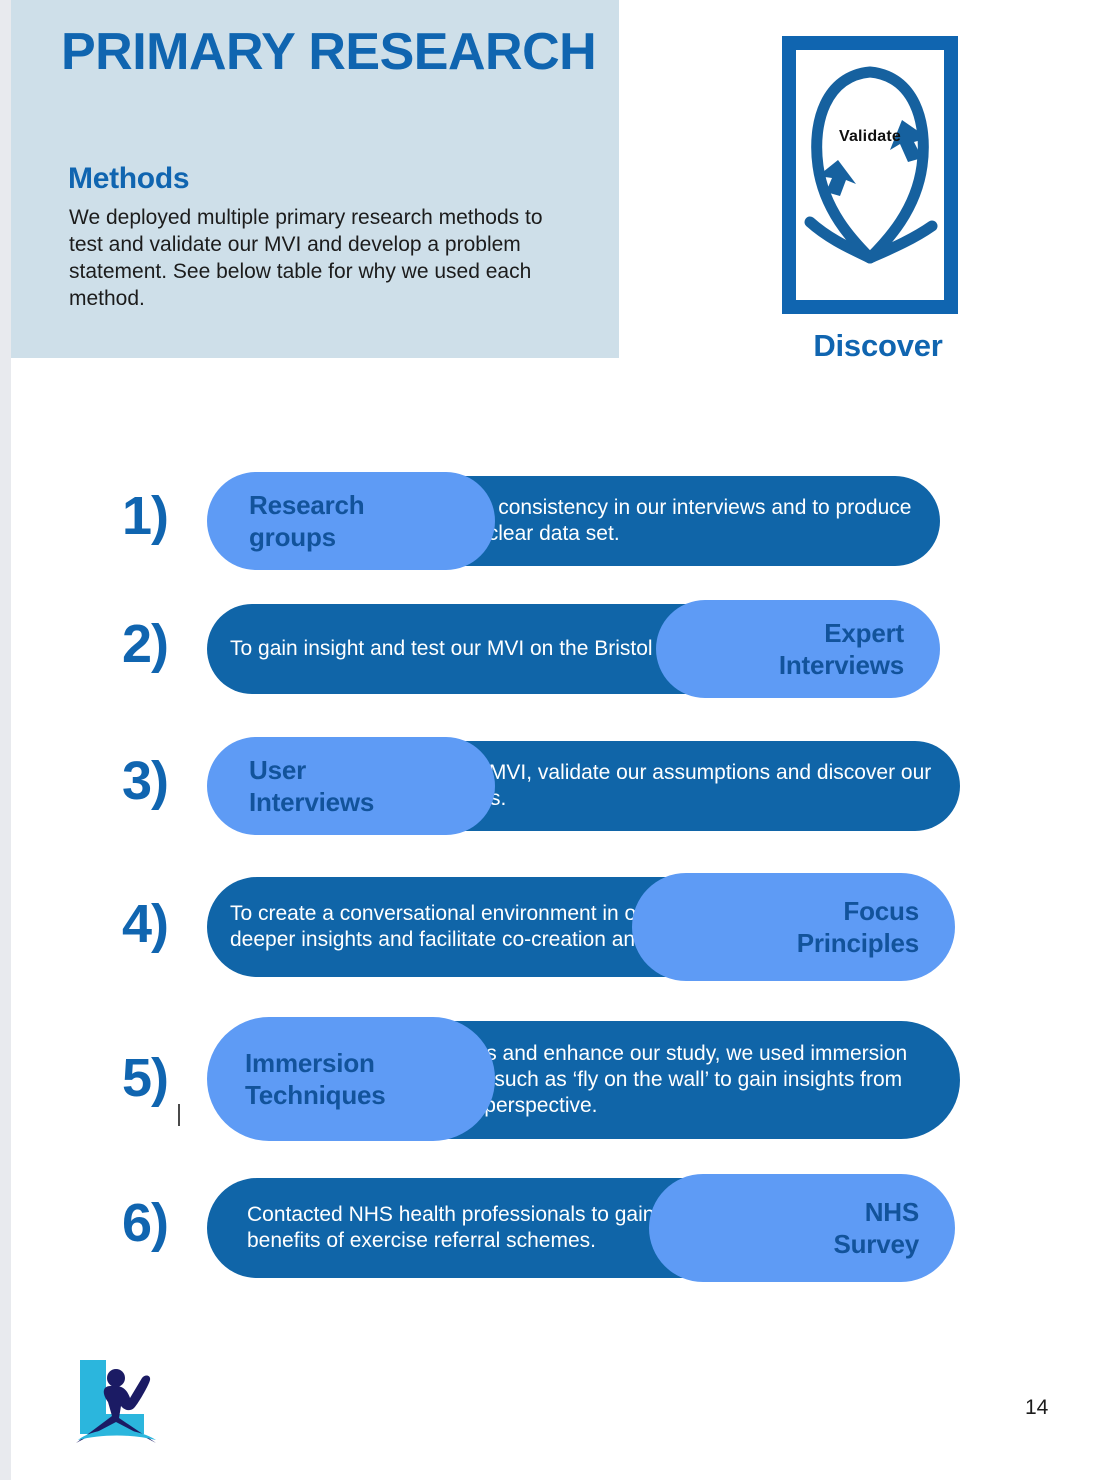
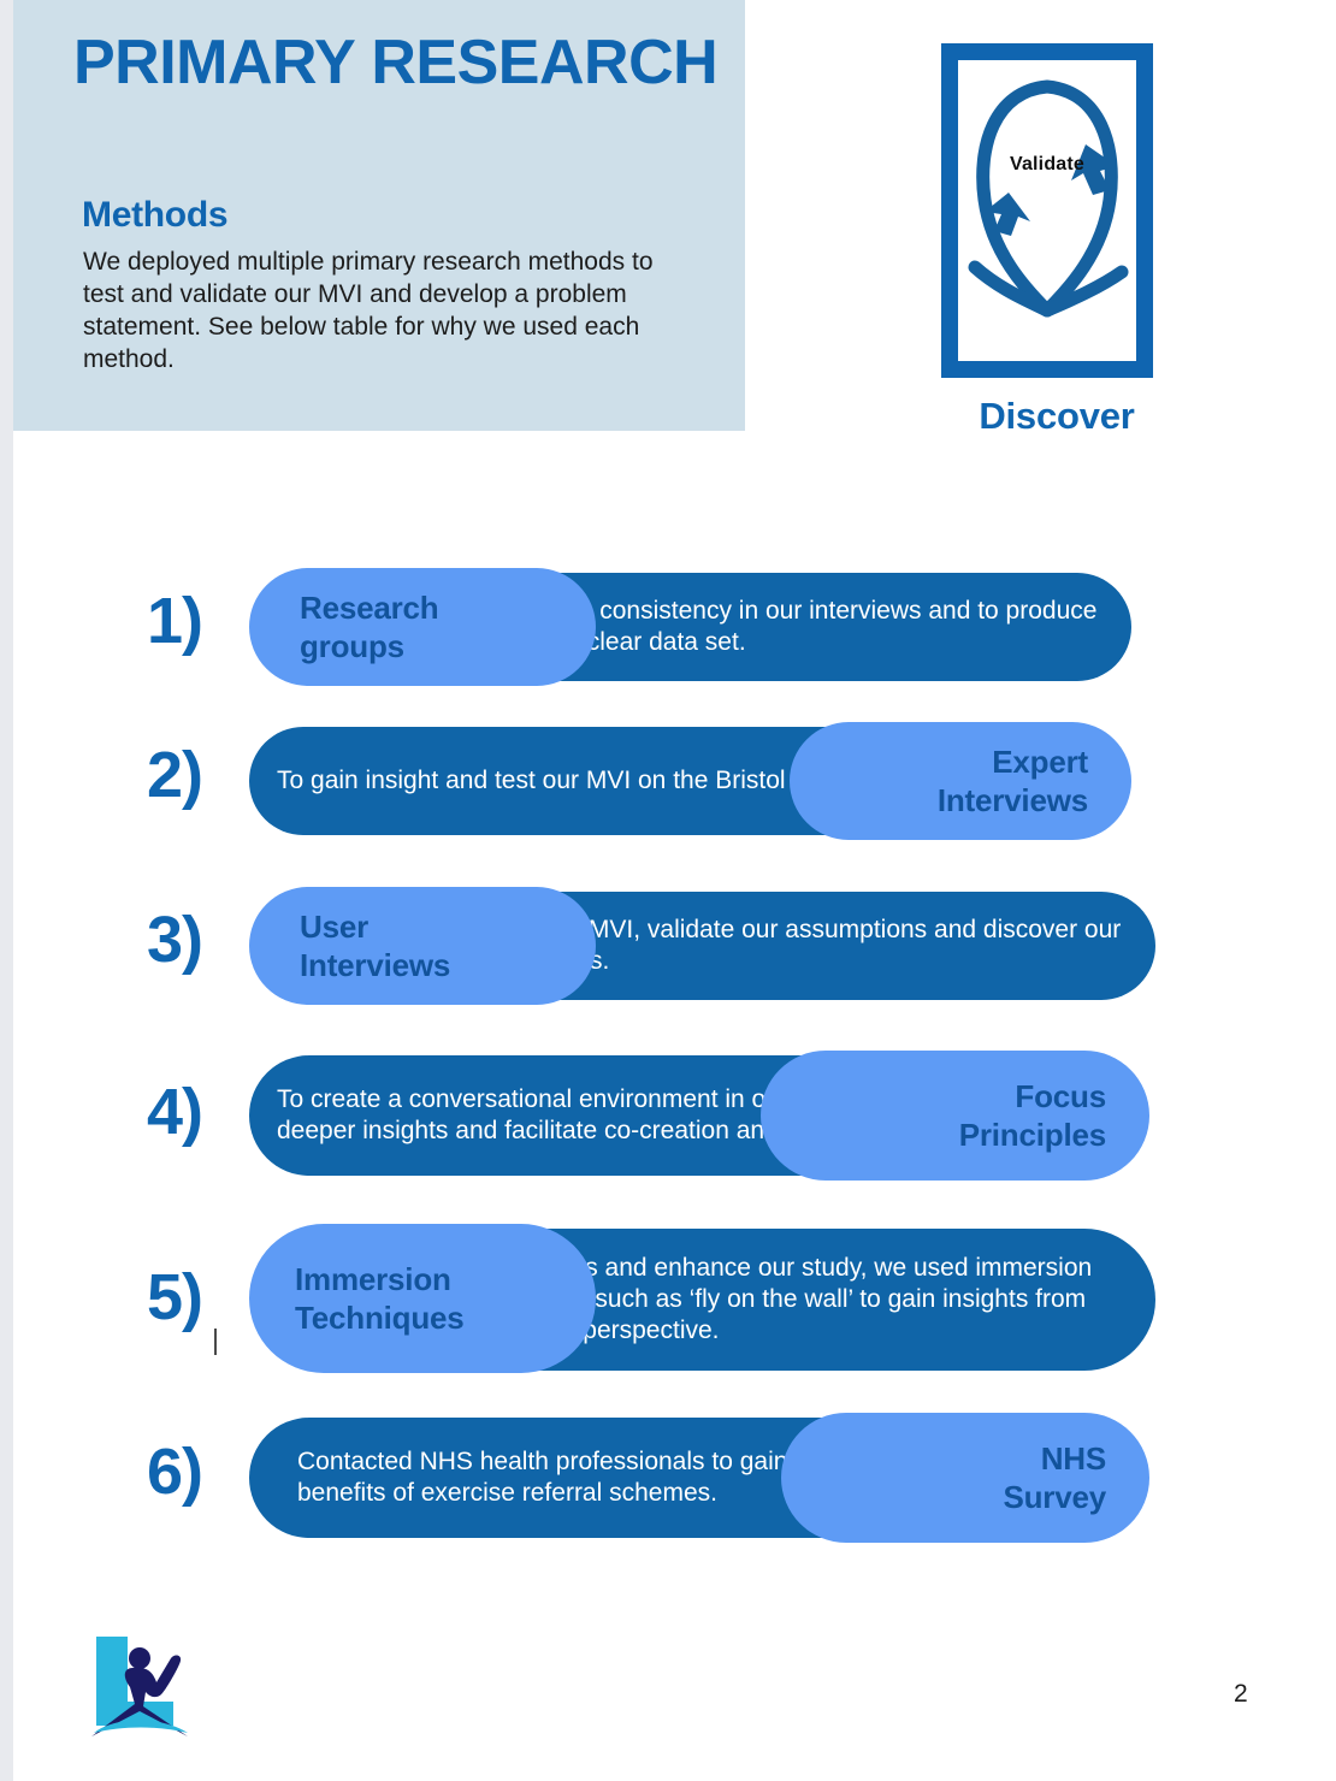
  PRIMARY RESEARCH
  Methods
  We deployed multiple primary research methods to test and validate our MVI and develop a problem statement. See below table for why we used each method.
  Validate
  Discover
  1)
  consistency in our interviews and to produce lear data set.
  Research
  groups
  2)
  To gain insight and test our MVI on the Bristol
  Expert
  Interviews
  3)
  User
  Interviews
  4)
  To create a conversational environment in o deeper insights and facilitate co-creation an
  Focus
  Principles
  5)
  s and enhance our study, we used immersion such as ‘fly on the wall’ to gain insights from perspective.
  Immersion
  Techniques
  6)
  Contacted NHS health professionals to gain benefits of exercise referral schemes.
  NHS
  Survey
- 14
+ 2
